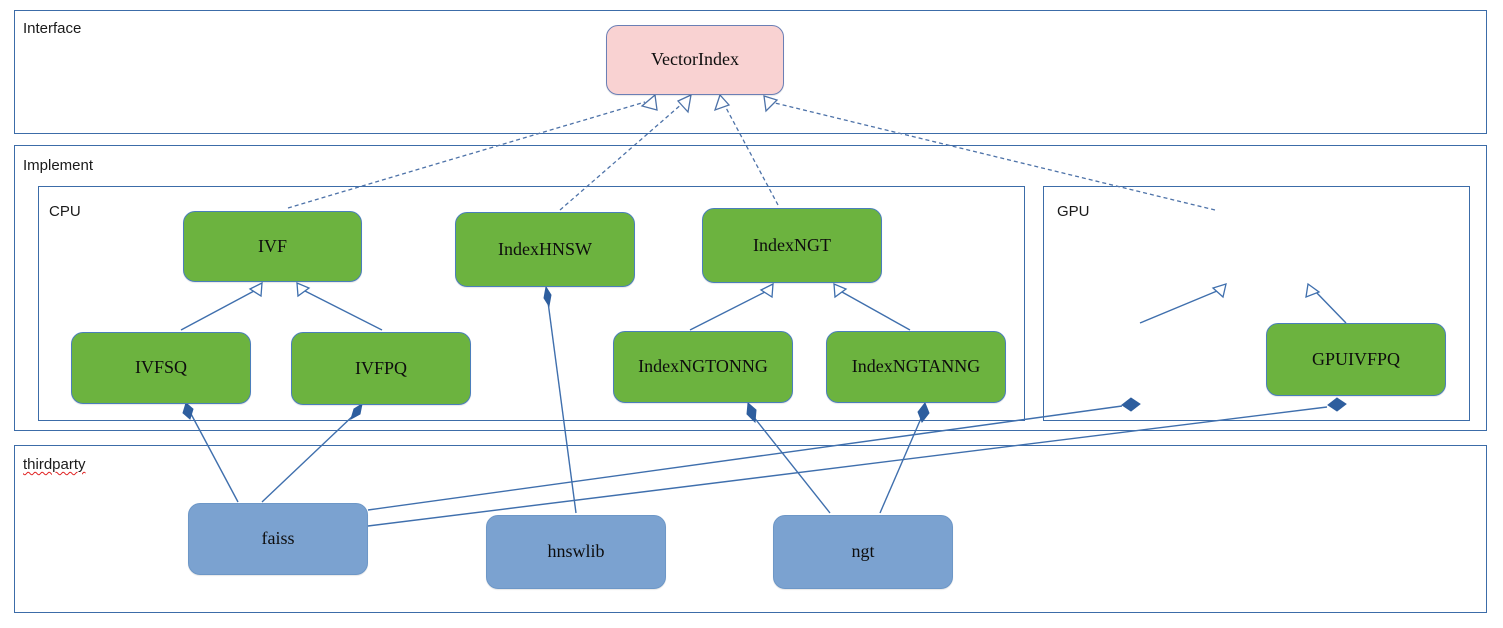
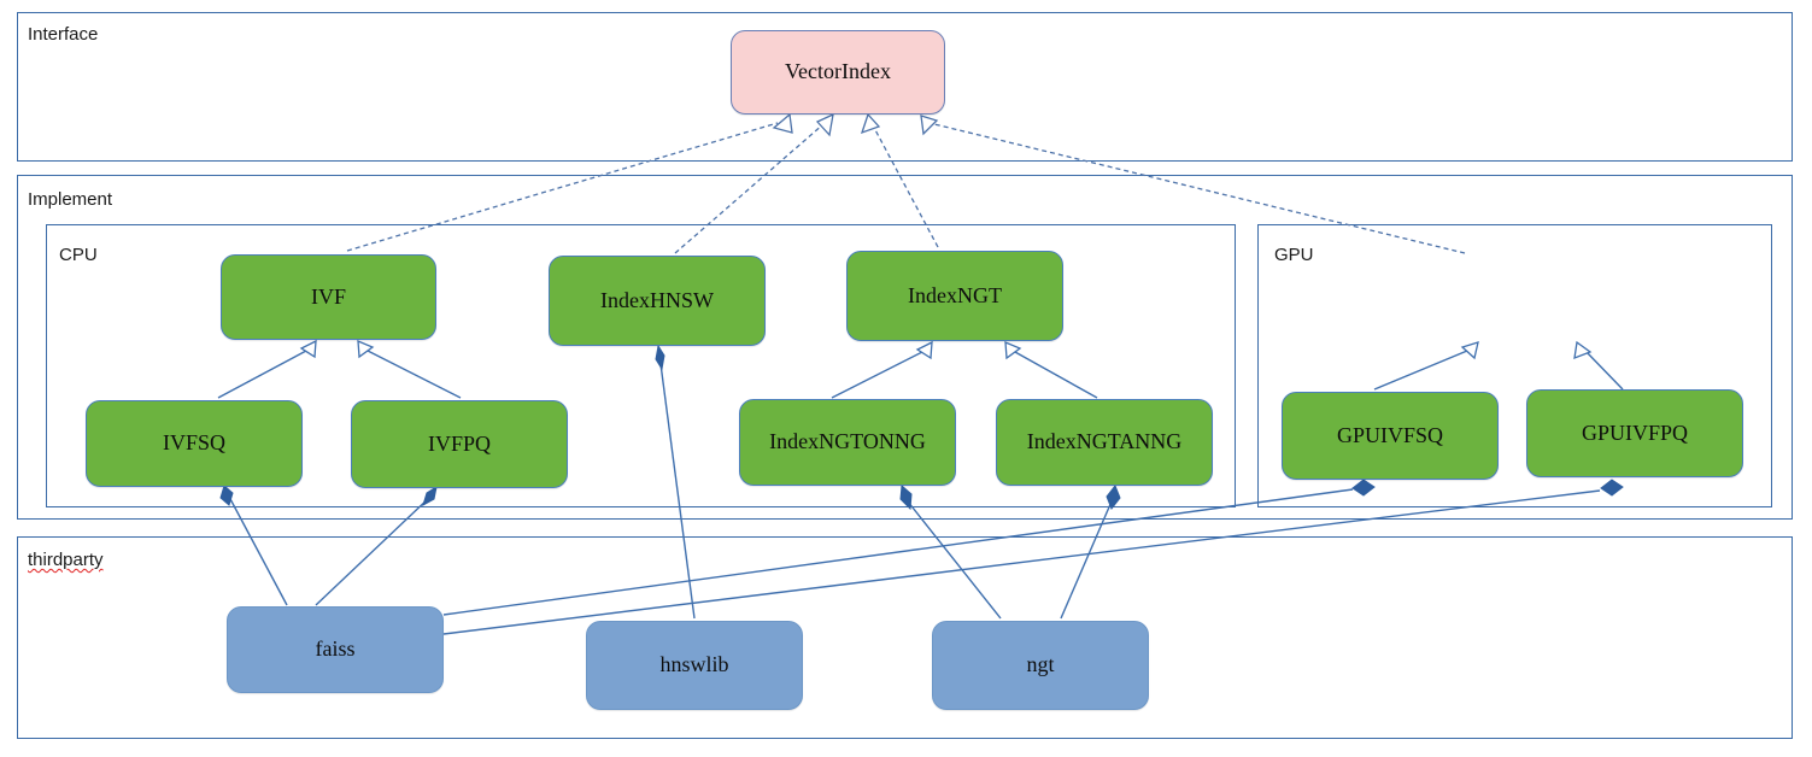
  Interface
  Implement
  CPU
  GPU
  thirdparty
  VectorIndex
  IVF
  IndexHNSW
  IndexNGT
  IVFSQ
  IVFPQ
  IndexNGTONNG
  IndexNGTANNG
+ GPUIVFSQ
  GPUIVFPQ
  faiss
  hnswlib
  ngt
